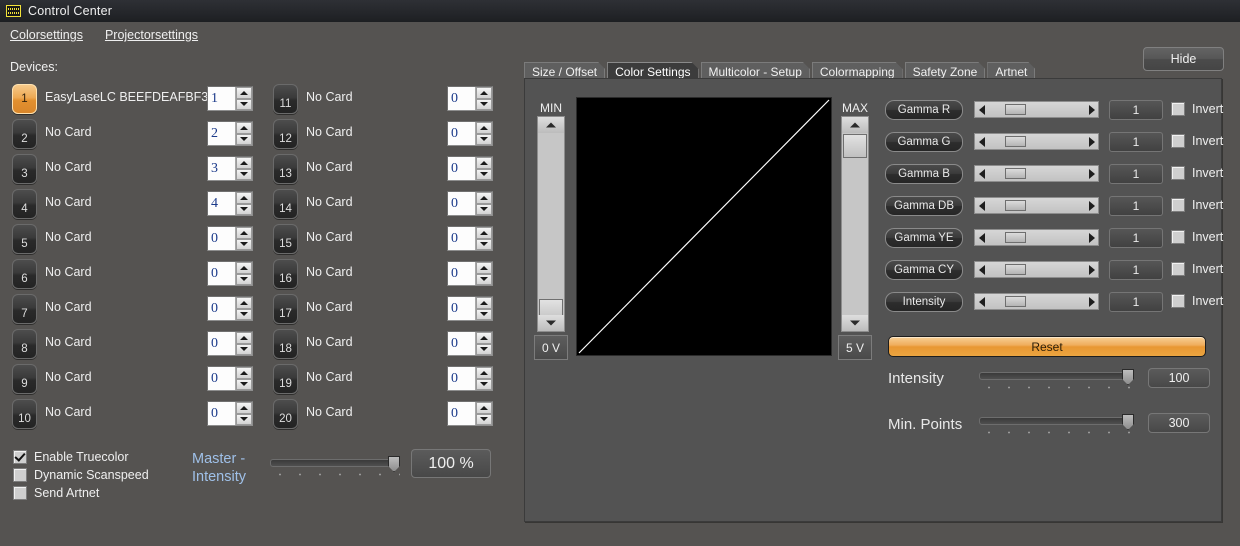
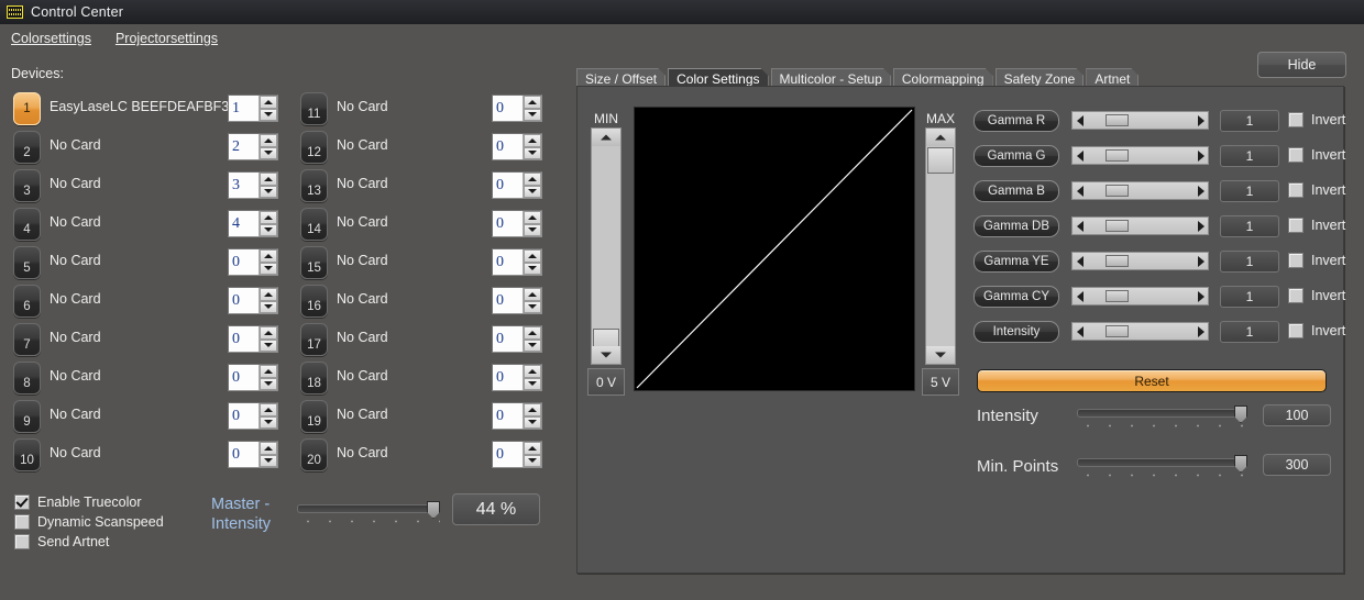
  Control Center
  Colorsettings
  Projectorsettings
  Devices:
  1
  EasyLaseLC BEEFDEAFBF3
  1
  2
  No Card
  2
  3
  No Card
  3
  4
  No Card
  4
  5
  No Card
  0
  6
  No Card
  0
  7
  No Card
  0
  8
  No Card
  0
  9
  No Card
  0
  10
  No Card
  0
  11
  No Card
  0
  12
  No Card
  0
  13
  No Card
  0
  14
  No Card
  0
  15
  No Card
  0
  16
  No Card
  0
  17
  No Card
  0
  18
  No Card
  0
  19
  No Card
  0
  20
  No Card
  0
  Enable Truecolor
  Dynamic Scanspeed
  Send Artnet
  Master -
  Intensity
- 100 %
+ 44 %
  Hide
  Size / Offset
  Color Settings
  Multicolor - Setup
  Colormapping
  Safety Zone
  Artnet
  MIN
  0 V
  MAX
  5 V
  Gamma R
  1
  Invert
  Gamma G
  1
  Invert
  Gamma B
  1
  Invert
  Gamma DB
  1
  Invert
  Gamma YE
  1
  Invert
  Gamma CY
  1
  Invert
  Intensity
  1
  Invert
  Reset
  Intensity
  100
  Min. Points
  300
